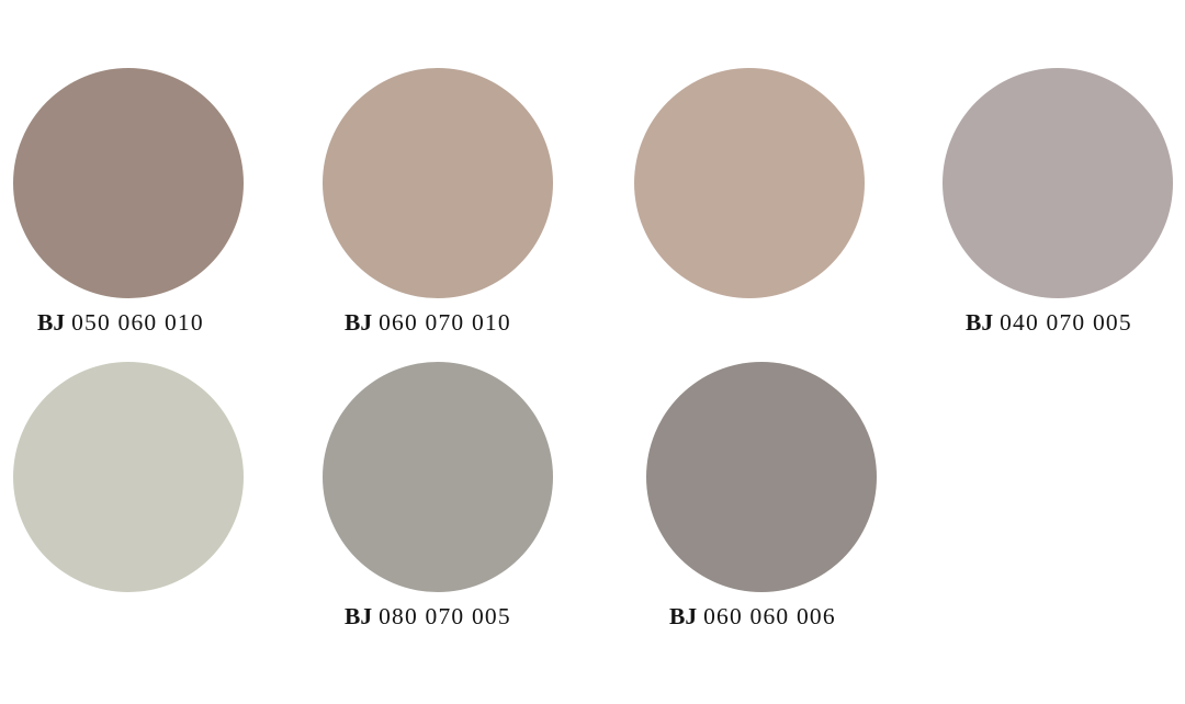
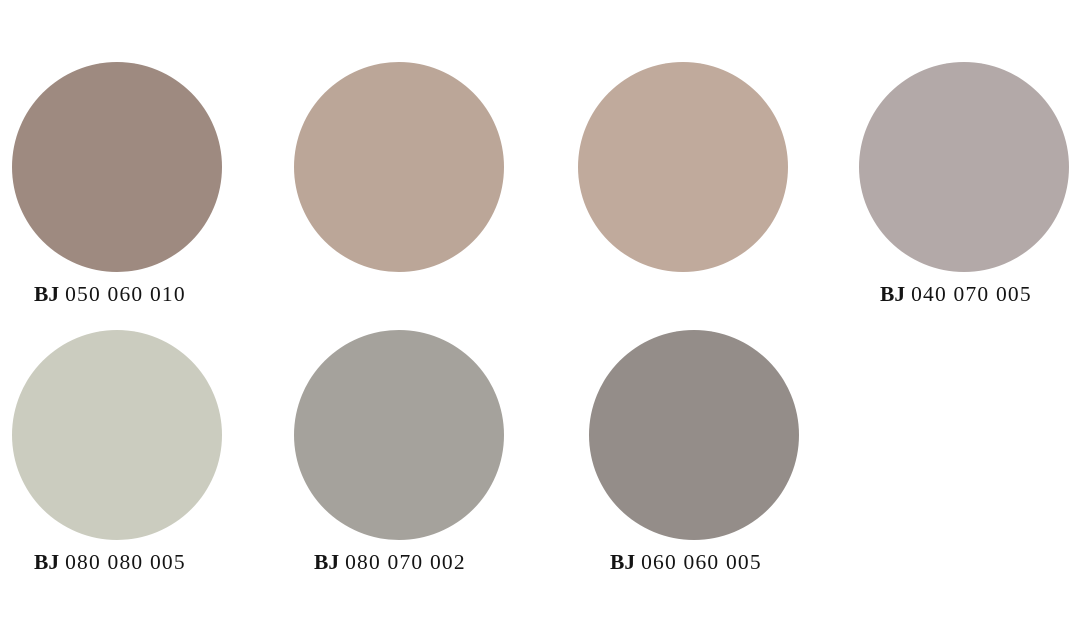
  BJ 050 060 010
- BJ 060 070 010
  BJ 040 070 005
+ BJ 080 080 005
- BJ 080 070 005
+ BJ 080 070 002
- BJ 060 060 006
+ BJ 060 060 005
